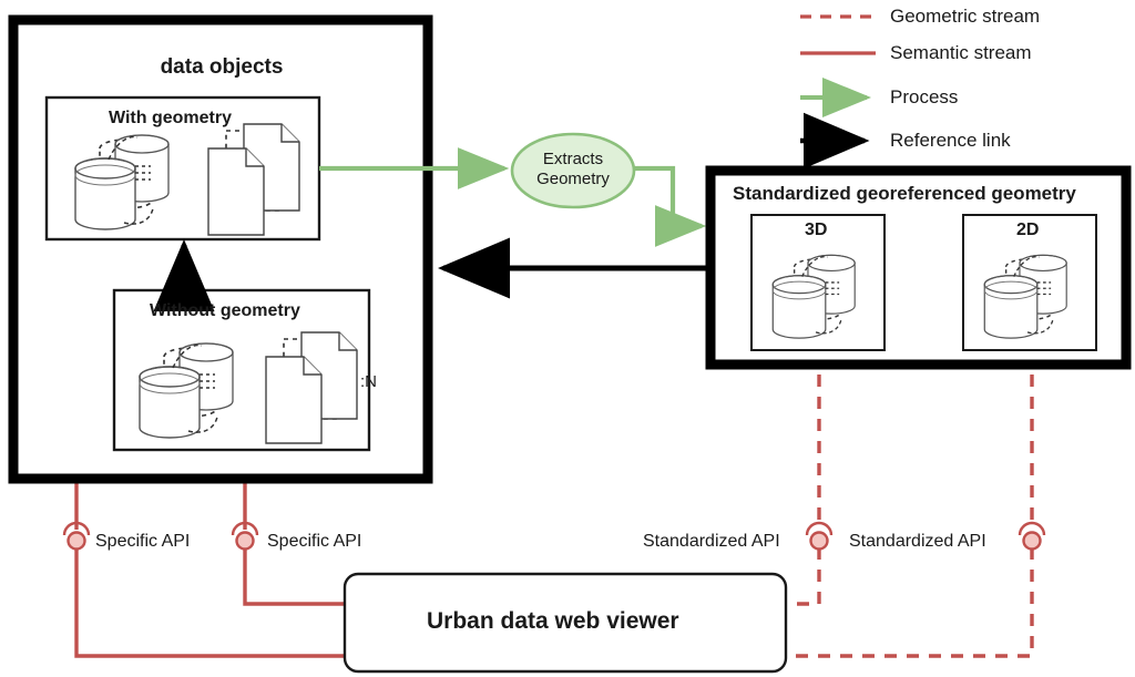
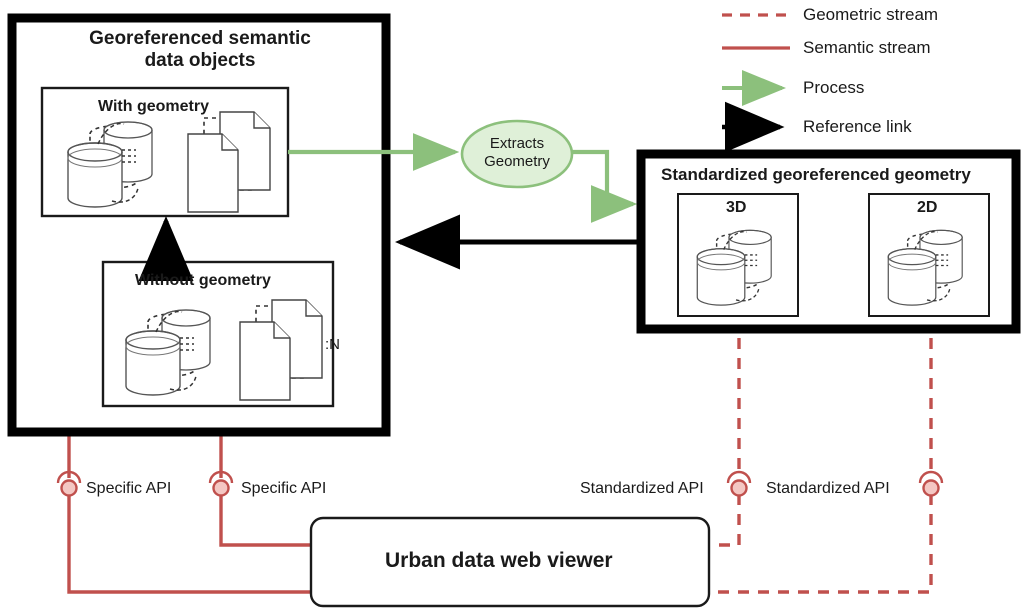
+ Georeferenced semantic
  data objects
  With geometry
  Without geometry
  :N
  Extracts
  Geometry
  Standardized georeferenced geometry
  3D
  2D
  Urban data web viewer
  Specific API
  Specific API
  Standardized API
  Standardized API
  Geometric stream
  Semantic stream
  Process
  Reference link
